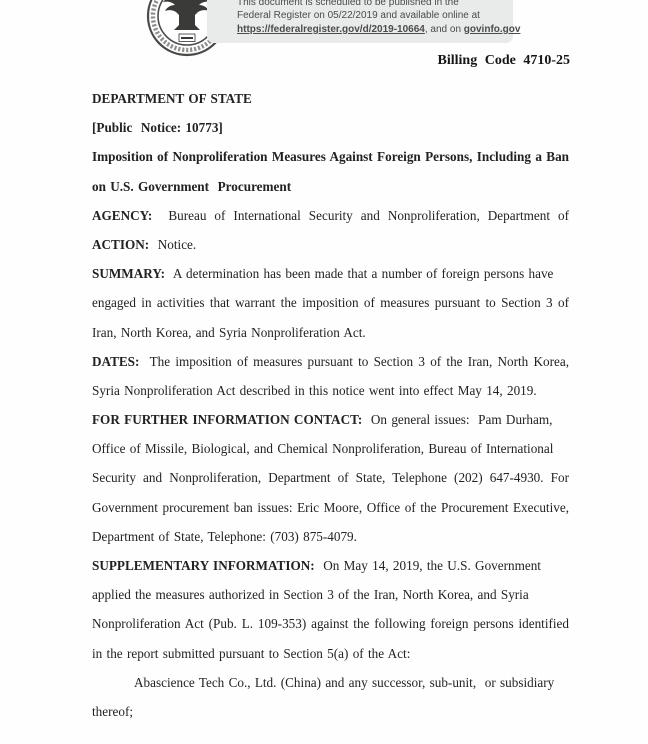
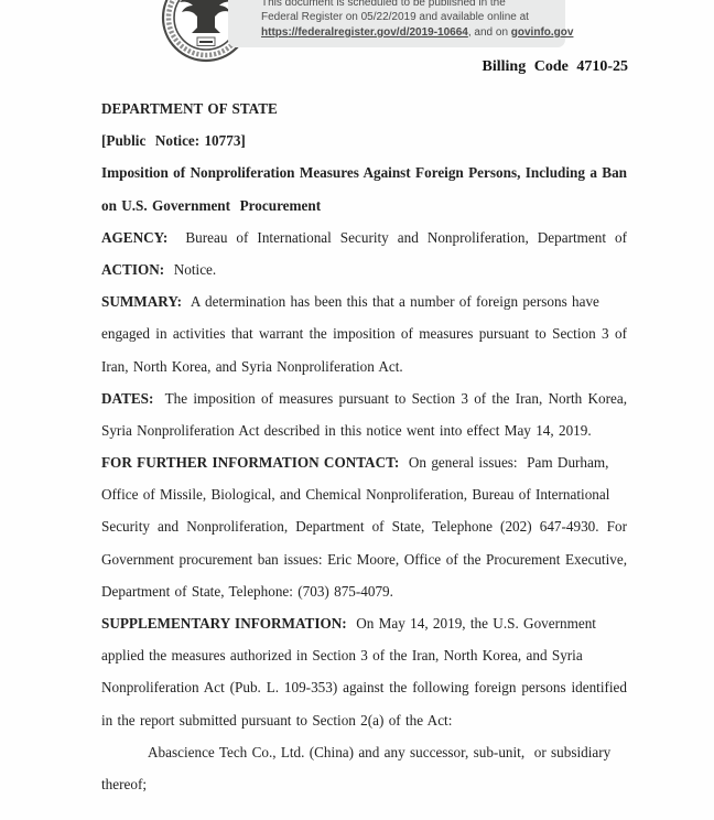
  This document is scheduled to be published in the
  Federal Register on 05/22/2019 and available online at
  https://federalregister.gov/d/2019-10664, and on govinfo.gov
  Billing Code 4710-25
  DEPARTMENT OF STATE
  [Public Notice: 10773]
  Imposition of Nonproliferation Measures Against Foreign Persons, Including a Ban
  on U.S. Government Procurement
  AGENCY: Bureau of International Security and Nonproliferation, Department of
  ACTION: Notice.
- SUMMARY: A determination has been made that a number of foreign persons have
+ SUMMARY: A determination has been this that a number of foreign persons have
  engaged in activities that warrant the imposition of measures pursuant to Section 3 of
  Iran, North Korea, and Syria Nonproliferation Act.
  DATES: The imposition of measures pursuant to Section 3 of the Iran, North Korea,
  Syria Nonproliferation Act described in this notice went into effect May 14, 2019.
  FOR FURTHER INFORMATION CONTACT: On general issues: Pam Durham,
  Office of Missile, Biological, and Chemical Nonproliferation, Bureau of International
  Security and Nonproliferation, Department of State, Telephone (202) 647-4930. For
  Government procurement ban issues: Eric Moore, Office of the Procurement Executive,
  Department of State, Telephone: (703) 875-4079.
  SUPPLEMENTARY INFORMATION: On May 14, 2019, the U.S. Government
  applied the measures authorized in Section 3 of the Iran, North Korea, and Syria
  Nonproliferation Act (Pub. L. 109-353) against the following foreign persons identified
- in the report submitted pursuant to Section 5(a) of the Act:
+ in the report submitted pursuant to Section 2(a) of the Act:
  Abascience Tech Co., Ltd. (China) and any successor, sub-unit, or subsidiary
  thereof;
